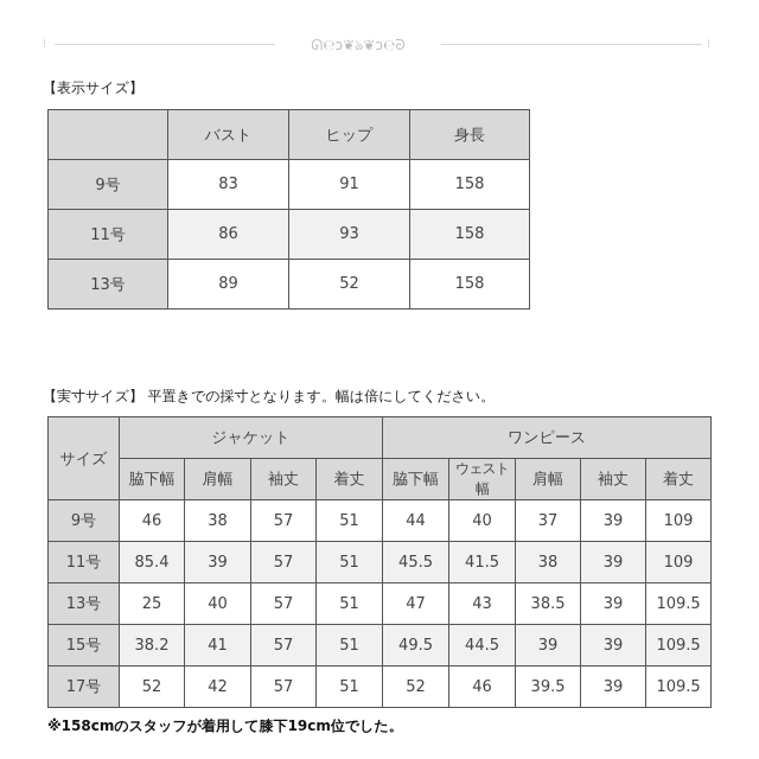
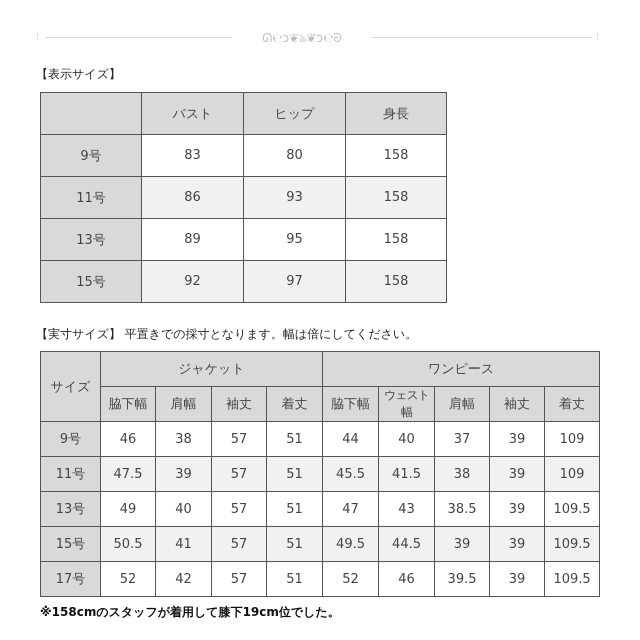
  ⁝
  ᘏ℮ↄ❦ঌ❦ↄ℮ᘐ
  ⁝
  【表示サイズ】
  	バスト	ヒップ	身長
- 9号	83	91	158
+ 9号	83	80	158
  11号	86	93	158
- 13号	89	52	158
+ 13号	89	95	158
+ 15号	92	97	158
  【実寸サイズ】 平置きでの採寸となります。幅は倍にしてください。
  サイズ	ジャケット	ワンピース
  脇下幅	肩幅	袖丈	着丈	脇下幅	ウェスト幅	肩幅	袖丈	着丈
  9号	46	38	57	51	44	40	37	39	109
- 11号	85.4	39	57	51	45.5	41.5	38	39	109
+ 11号	47.5	39	57	51	45.5	41.5	38	39	109
- 13号	25	40	57	51	47	43	38.5	39	109.5
+ 13号	49	40	57	51	47	43	38.5	39	109.5
- 15号	38.2	41	57	51	49.5	44.5	39	39	109.5
+ 15号	50.5	41	57	51	49.5	44.5	39	39	109.5
  17号	52	42	57	51	52	46	39.5	39	109.5
  ※158cmのスタッフが着用して膝下19cm位でした。
